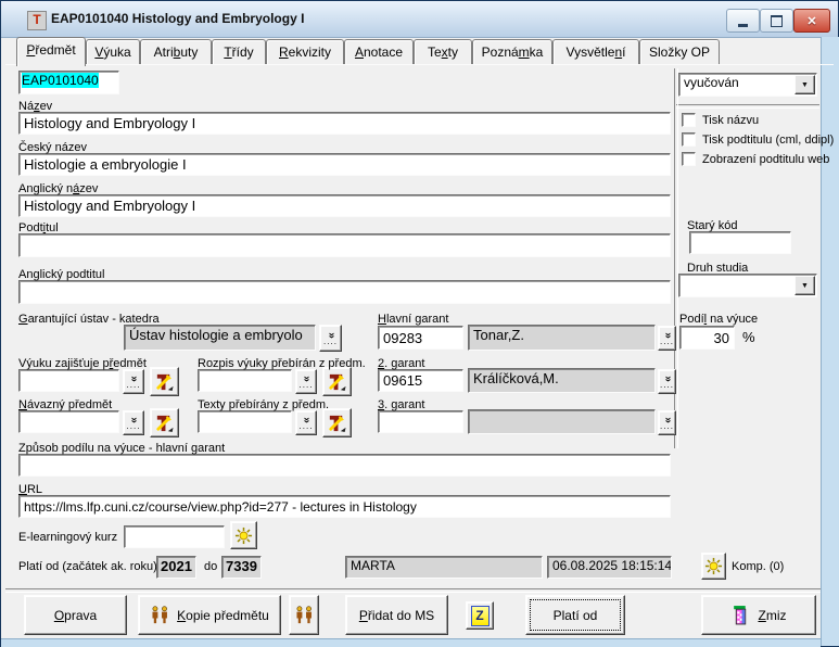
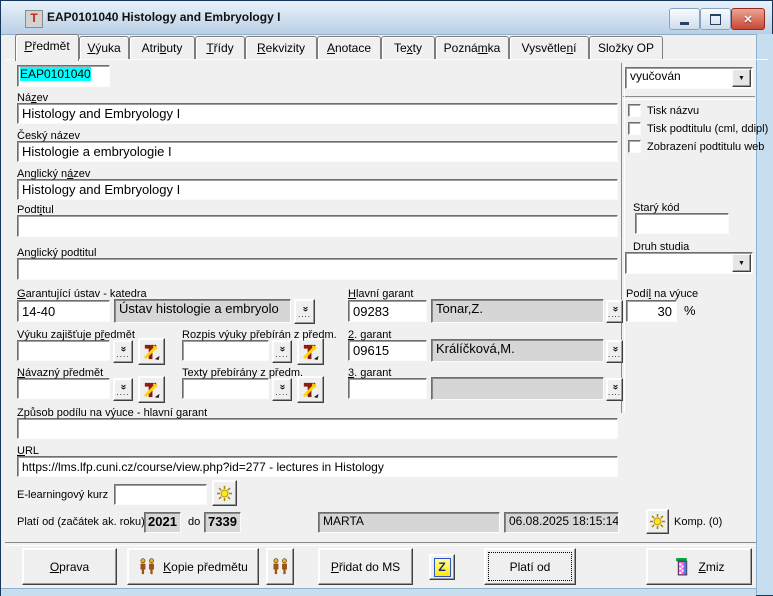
  T
  EAP0101040 Histology and Embryology I
  ✕
  Předmět
  Výuka
  Atributy
  Třídy
  Rekvizity
  Anotace
  Texty
  Poznámka
  Vysvětlení
  Složky OP
  EAP0101040
  vyučován
  Tisk názvu
  Tisk podtitulu (cml, ddipl)
  Zobrazení podtitulu web
  Název
  Histology and Embryology I
  Český název
  Histologie a embryologie I
  Anglický název
  Histology and Embryology I
  Podtitul
  Anglický podtitul
  Starý kód
  Druh studia
  Garantující ústav - katedra
+ 14-40
  Ústav histologie a embryolo
  ....
  Hlavní garant
  09283
  Tonar,Z.
  ....
  Podíl na výuce
  30
  %
  Výuku zajišťuje předmět
  ....
  Rozpis výuky přebírán z předm.
  ....
  2. garant
  09615
  Králíčková,M.
  ....
  Návazný předmět
  ....
  Texty přebírány z předm.
  ....
  3. garant
  ....
  Způsob podílu na výuce - hlavní garant
  URL
  https://lms.lfp.cuni.cz/course/view.php?id=277 - lectures in Histology
  E-learningový kurz
  Platí od (začátek ak. roku)
  2021
  do
  7339
  MARTA
  06.08.2025 18:15:14
  Komp. (0)
  Oprava
  Kopie předmětu
  Přidat do MS
  Z
  Platí od
  Zmiz
